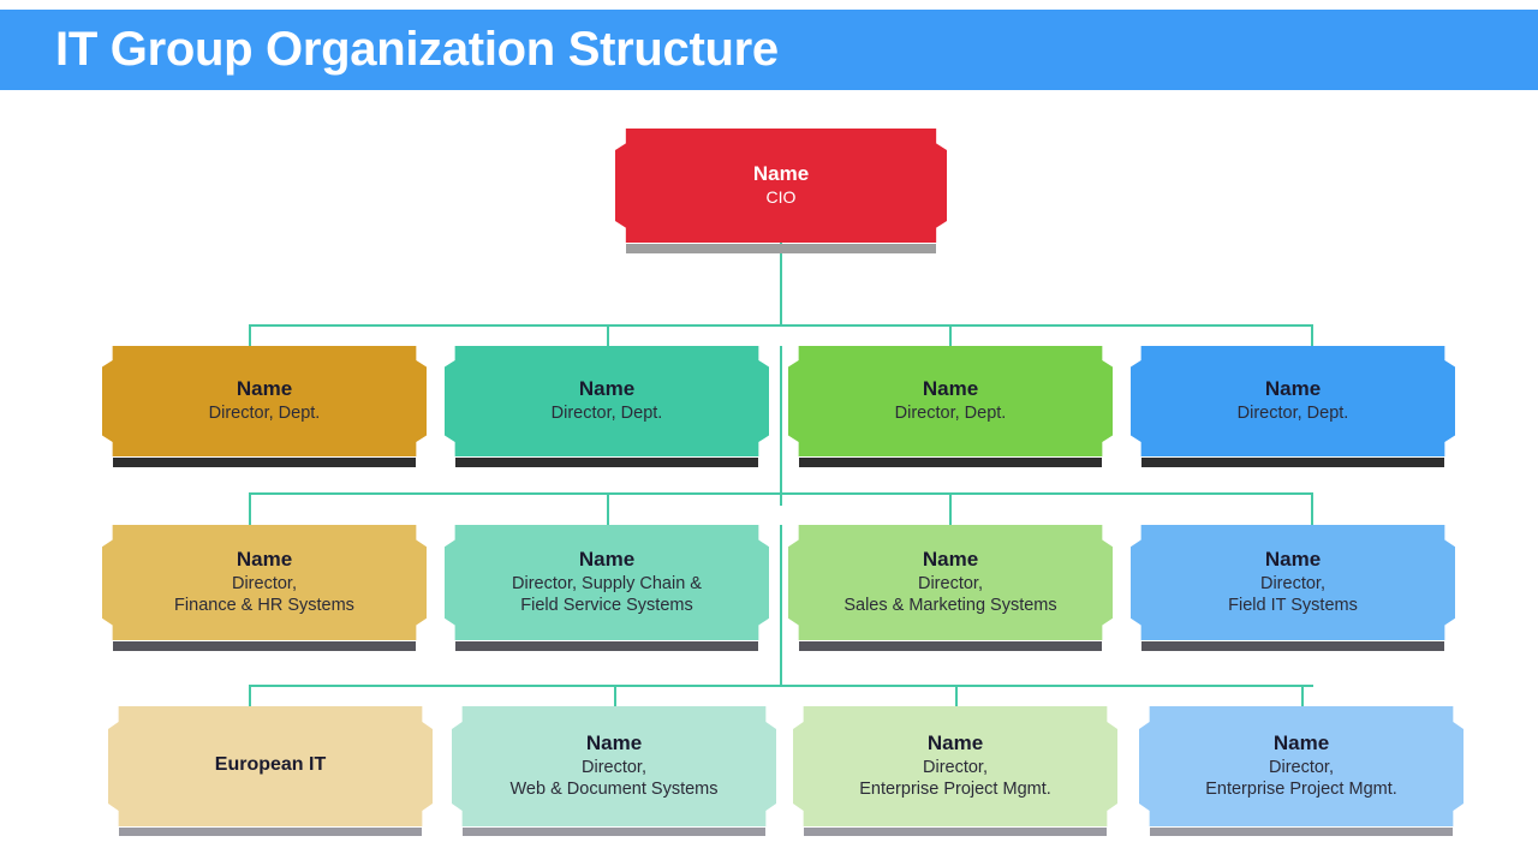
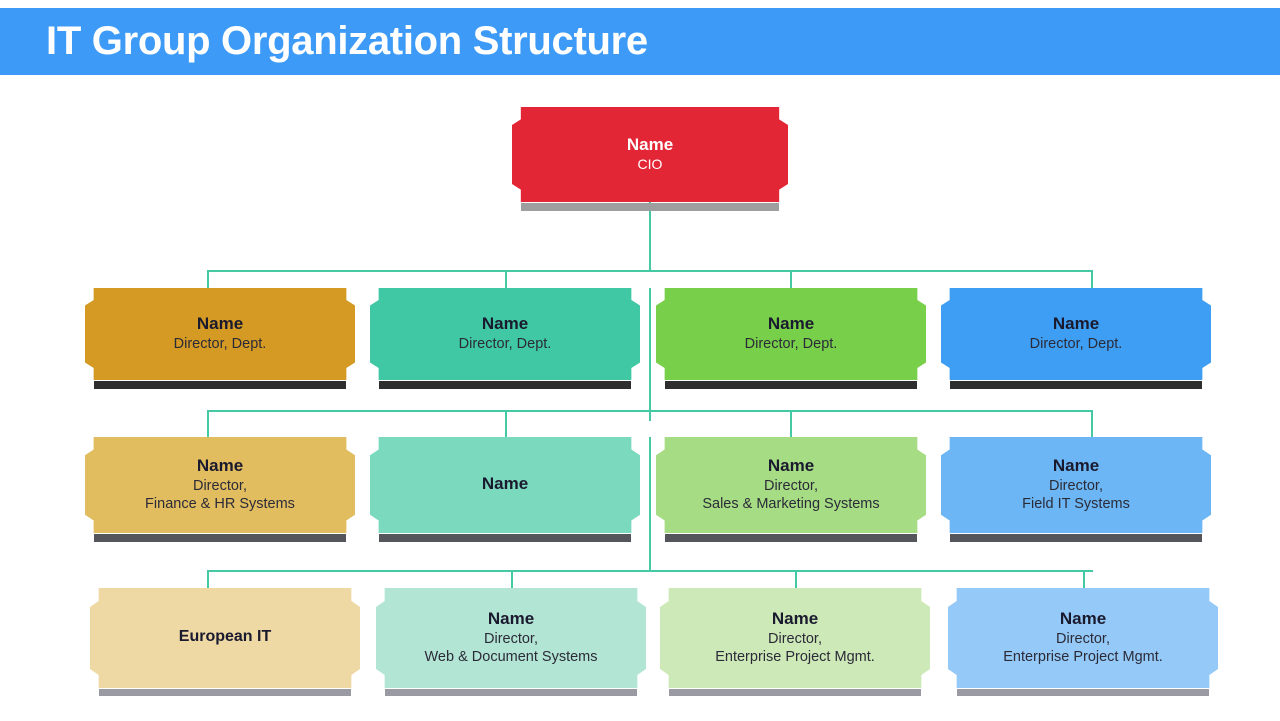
  IT Group Organization Structure
  Name
  CIO
  Name
  Director, Dept.
  Name
  Director, Dept.
  Name
  Director, Dept.
  Name
  Director, Dept.
  Name
  Director,
  Finance & HR Systems
  Name
- Director, Supply Chain &
- Field Service Systems
  Name
  Director,
  Sales & Marketing Systems
  Name
  Director,
  Field IT Systems
  European IT
  Name
  Director,
  Web & Document Systems
  Name
  Director,
  Enterprise Project Mgmt.
  Name
  Director,
  Enterprise Project Mgmt.
